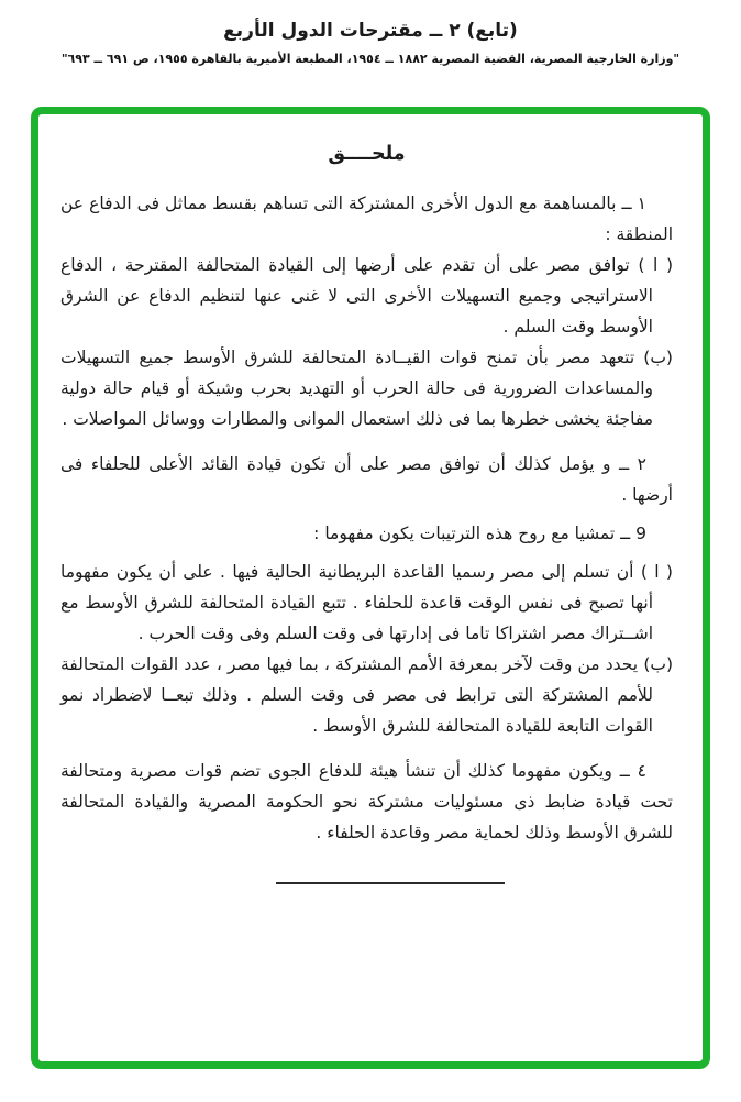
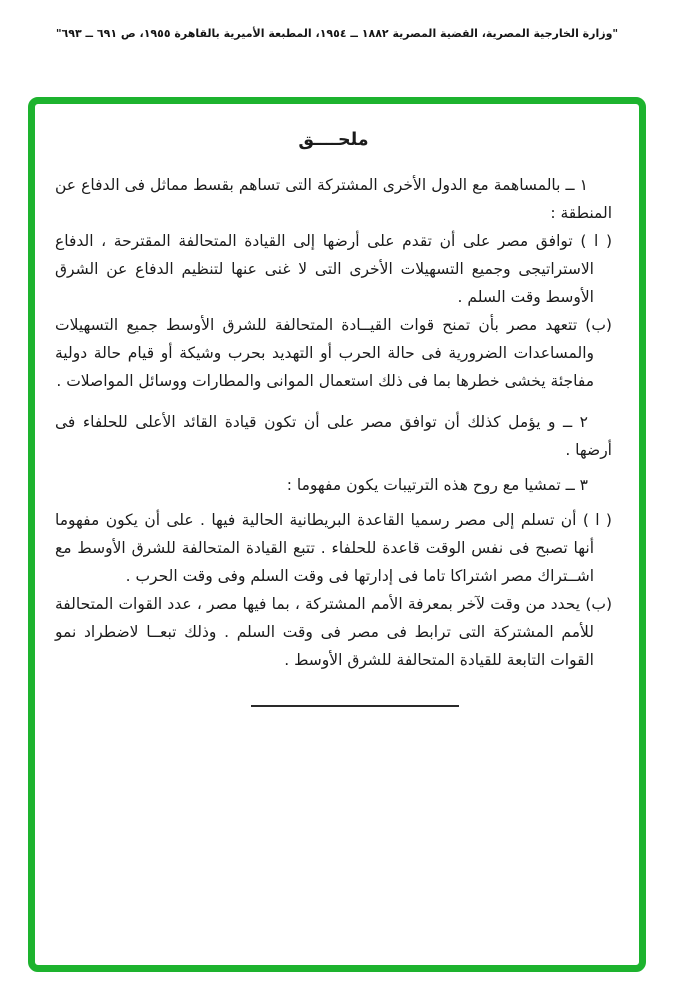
- (تابع) ٢ ــ مقترحات الدول الأربع
  "وزارة الخارجية المصرية، القضية المصرية ١٨٨٢ ــ ١٩٥٤، المطبعة الأميرية بالقاهرة ١٩٥٥، ص ٦٩١ ــ ٦٩٣"
  ملحــــق
  ١ ــ بالمساهمة مع الدول الأخرى المشتركة التى تساهم بقسط مماثل فى الدفاع عن المنطقة :
  ( ا ) توافق مصر على أن تقدم على أرضها إلى القيادة المتحالفة المقترحة ، الدفاع الاستراتيجى وجميع التسهيلات الأخرى التى لا غنى عنها لتنظيم الدفاع عن الشرق الأوسط وقت السلم .
  (ب) تتعهد مصر بأن تمنح قوات القيــادة المتحالفة للشرق الأوسط جميع التسهيلات والمساعدات الضرورية فى حالة الحرب أو التهديد بحرب وشيكة أو قيام حالة دولية مفاجئة يخشى خطرها بما فى ذلك استعمال الموانى والمطارات ووسائل المواصلات .
  ٢ ــ و يؤمل كذلك أن توافق مصر على أن تكون قيادة القائد الأعلى للحلفاء فى أرضها .
- 9 ــ تمشيا مع روح هذه الترتيبات يكون مفهوما :
+ ٣ ــ تمشيا مع روح هذه الترتيبات يكون مفهوما :
  ( ا ) أن تسلم إلى مصر رسميا القاعدة البريطانية الحالية فيها . على أن يكون مفهوما أنها تصبح فى نفس الوقت قاعدة للحلفاء . تتبع القيادة المتحالفة للشرق الأوسط مع اشــتراك مصر اشتراكا تاما فى إدارتها فى وقت السلم وفى وقت الحرب .
  (ب) يحدد من وقت لآخر بمعرفة الأمم المشتركة ، بما فيها مصر ، عدد القوات المتحالفة للأمم المشتركة التى ترابط فى مصر فى وقت السلم . وذلك تبعــا لاضطراد نمو القوات التابعة للقيادة المتحالفة للشرق الأوسط .
- ٤ ــ ويكون مفهوما كذلك أن تنشأ هيئة للدفاع الجوى تضم قوات مصرية ومتحالفة تحت قيادة ضابط ذى مسئوليات مشتركة نحو الحكومة المصرية والقيادة المتحالفة للشرق الأوسط وذلك لحماية مصر وقاعدة الحلفاء .
